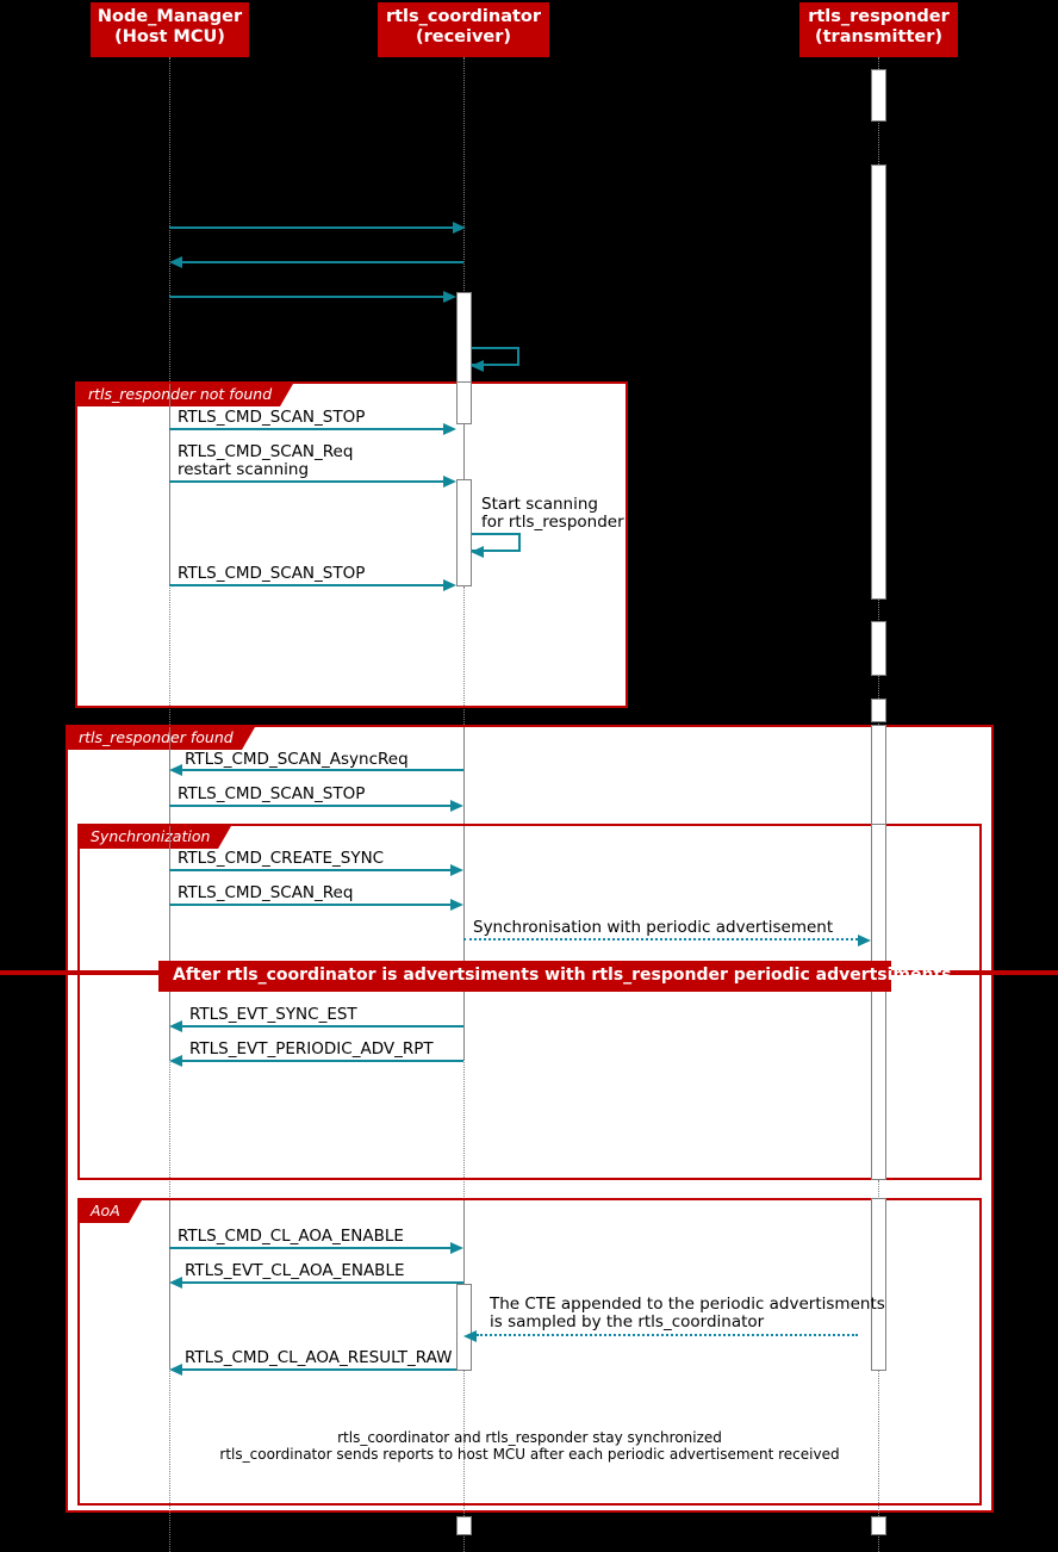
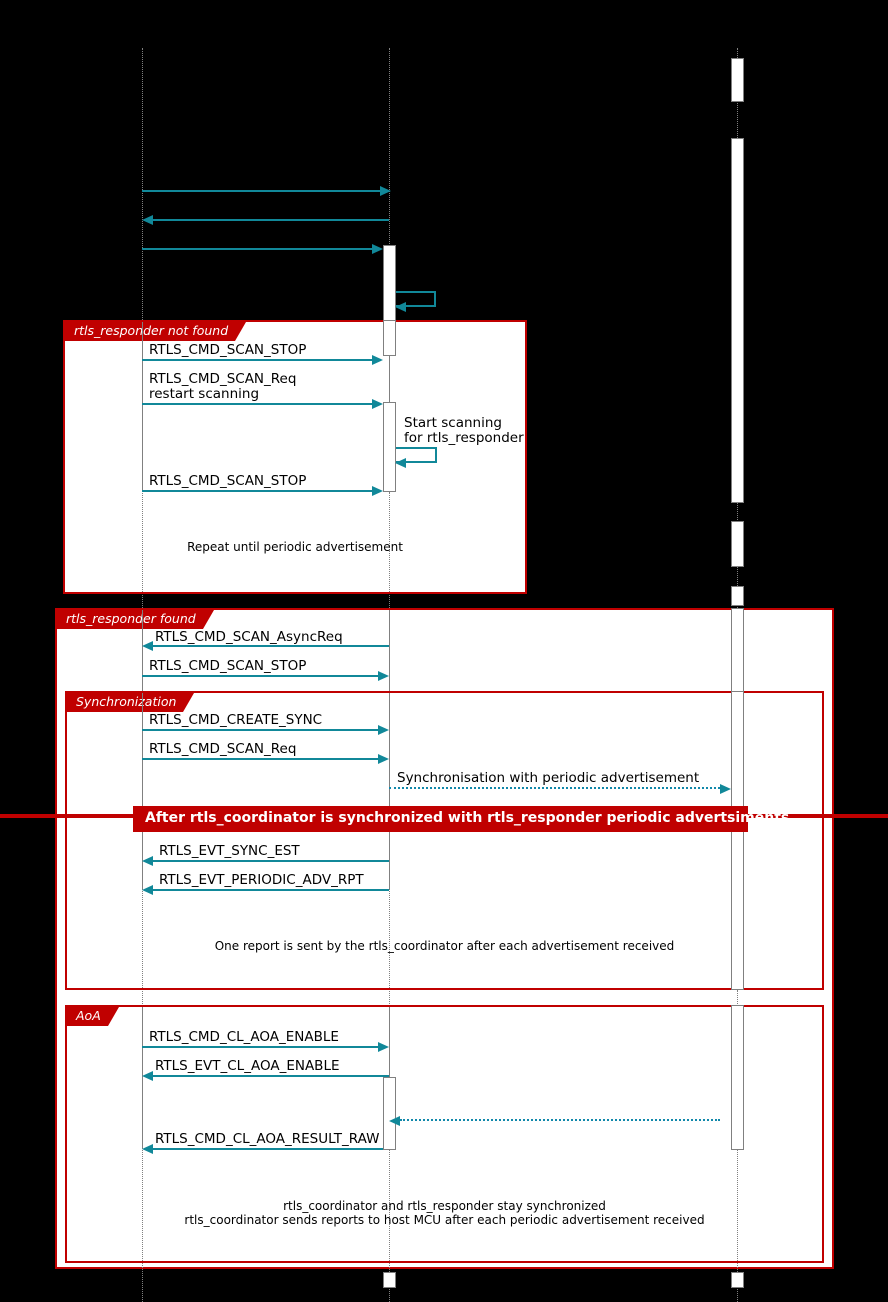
- Node_Manager
- (Host MCU)
- rtls_coordinator
- (receiver)
- rtls_responder
- (transmitter)
  rtls_responder not found
  RTLS_CMD_SCAN_STOP
  RTLS_CMD_SCAN_Req
  restart scanning
  Start scanning
  for rtls_responder
  RTLS_CMD_SCAN_STOP
+ Repeat until periodic advertisement
  rtls_responder found
  RTLS_CMD_SCAN_AsyncReq
  RTLS_CMD_SCAN_STOP
  Synchronization
  RTLS_CMD_CREATE_SYNC
  RTLS_CMD_SCAN_Req
  Synchronisation with periodic advertisement
- After rtls_coordinator is advertsiments with rtls_responder periodic advertsiments
+ After rtls_coordinator is synchronized with rtls_responder periodic advertsiments
  RTLS_EVT_SYNC_EST
  RTLS_EVT_PERIODIC_ADV_RPT
+ One report is sent by the rtls_coordinator after each advertisement received
  AoA
  RTLS_CMD_CL_AOA_ENABLE
  RTLS_EVT_CL_AOA_ENABLE
- The CTE appended to the periodic advertisments
- is sampled by the rtls_coordinator
  RTLS_CMD_CL_AOA_RESULT_RAW
  rtls_coordinator and rtls_responder stay synchronized
  rtls_coordinator sends reports to host MCU after each periodic advertisement received
